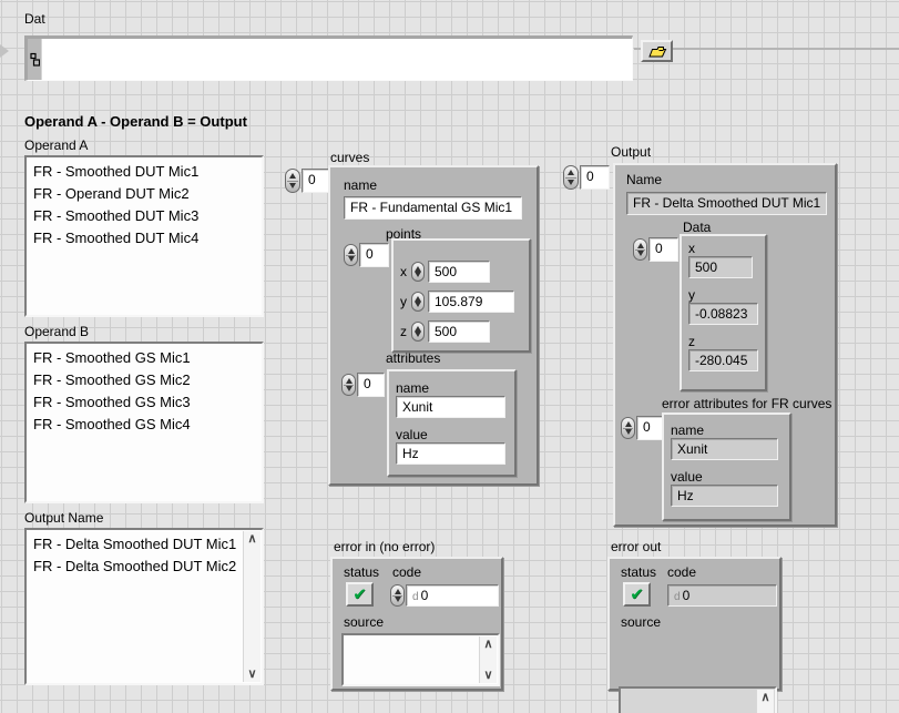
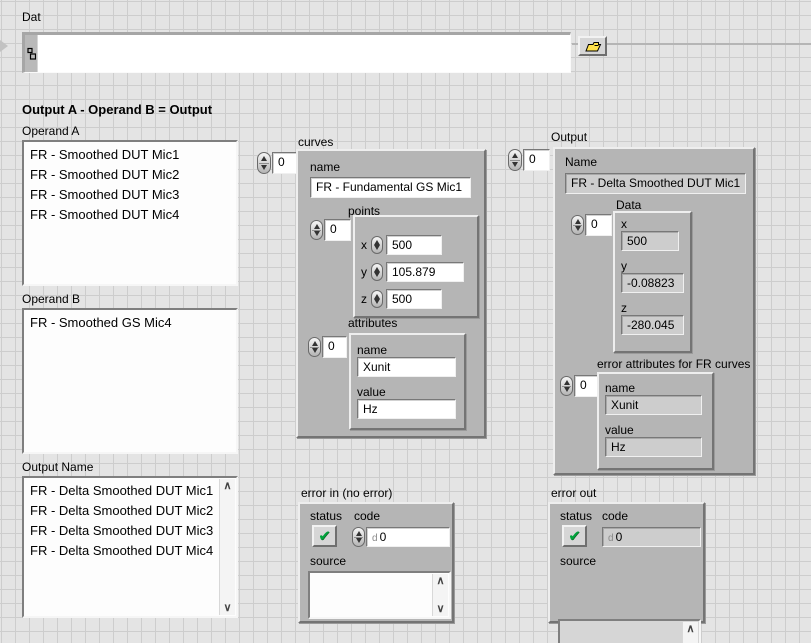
  Dat
- Operand A - Operand B = Output
+ Output A - Operand B = Output
  Operand A
  FR - Smoothed DUT Mic1
- FR - Operand DUT Mic2
+ FR - Smoothed DUT Mic2
  FR - Smoothed DUT Mic3
  FR - Smoothed DUT Mic4
  Operand B
- FR - Smoothed GS Mic1
- FR - Smoothed GS Mic2
- FR - Smoothed GS Mic3
  FR - Smoothed GS Mic4
  Output Name
  FR - Delta Smoothed DUT Mic1
  FR - Delta Smoothed DUT Mic2
+ FR - Delta Smoothed DUT Mic3
+ FR - Delta Smoothed DUT Mic4
  ∧
  ∨
  curves
  0
  name
  FR - Fundamental GS Mic1
  points
  0
  x
  500
  y
  105.879
  z
  500
  attributes
  0
  name
  Xunit
  value
  Hz
  Output
  0
  Name
  FR - Delta Smoothed DUT Mic1
  Data
  0
  x
  500
  y
  -0.08823
  z
  -280.045
  error attributes for FR curves
  0
  name
  Xunit
  value
  Hz
  error in (no error)
  status
  ✔
  code
  d 0
  source
  ∧
  ∨
  error out
  status
  ✔
  code
  d 0
  source
  ∧
